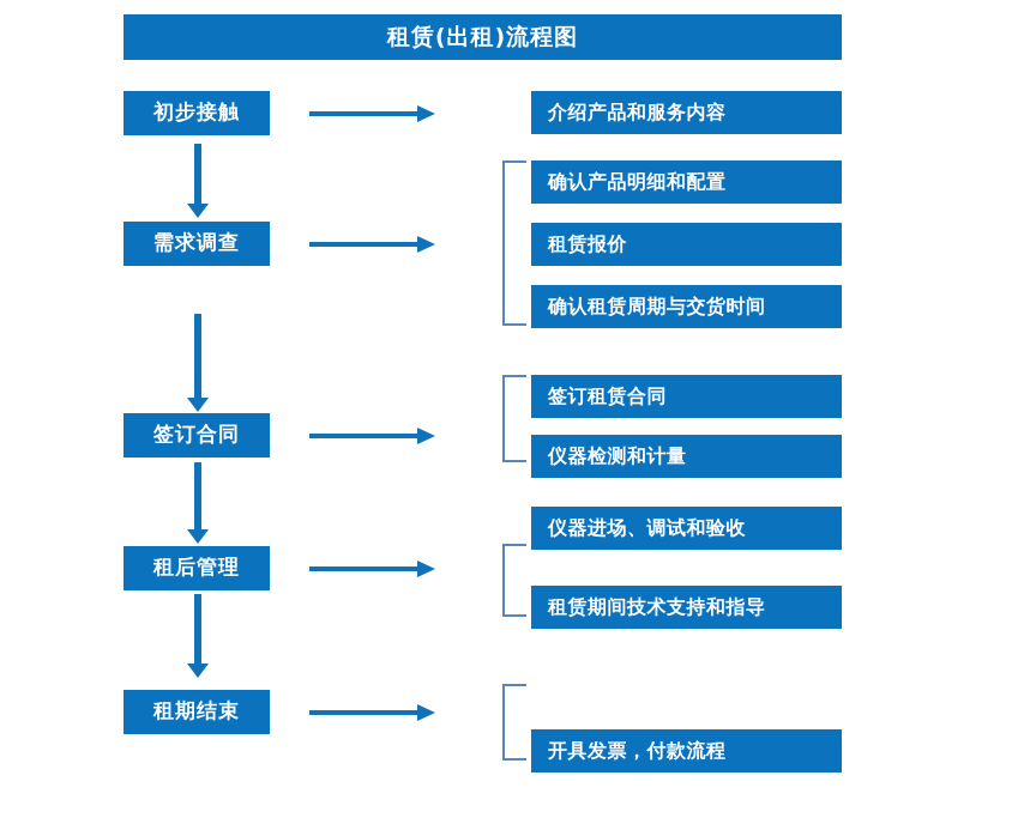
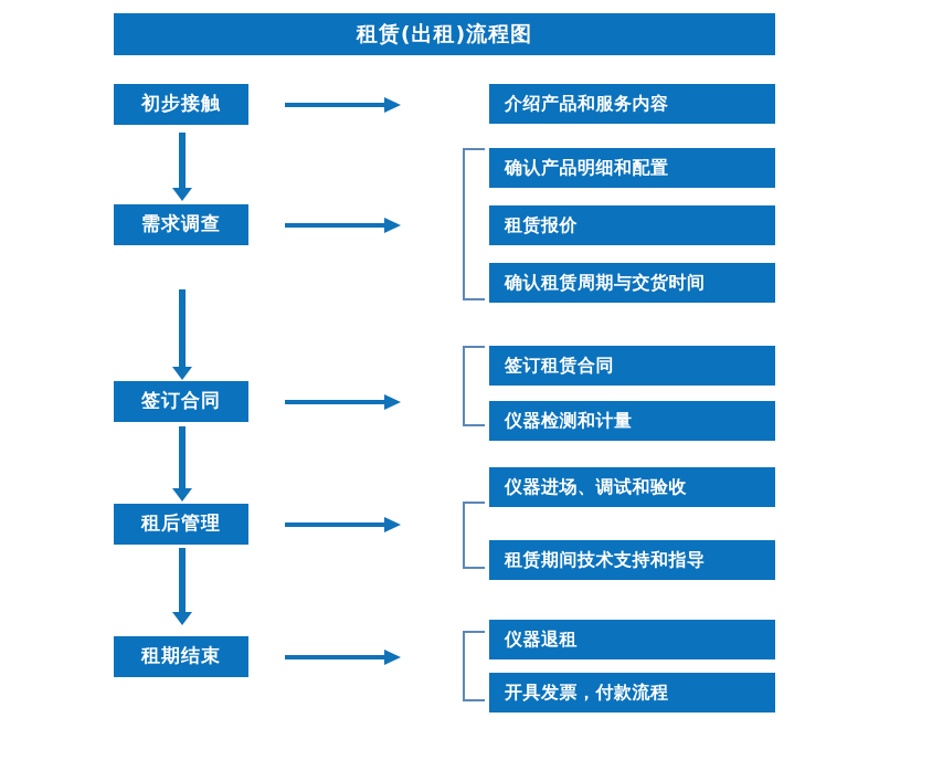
  租赁(出租)流程图
  初步接触
  介绍产品和服务内容
  需求调查
  确认产品明细和配置
  租赁报价
  确认租赁周期与交货时间
  签订合同
  签订租赁合同
  仪器检测和计量
  租后管理
  仪器进场、调试和验收
  租赁期间技术支持和指导
  租期结束
+ 仪器退租
  开具发票，付款流程
